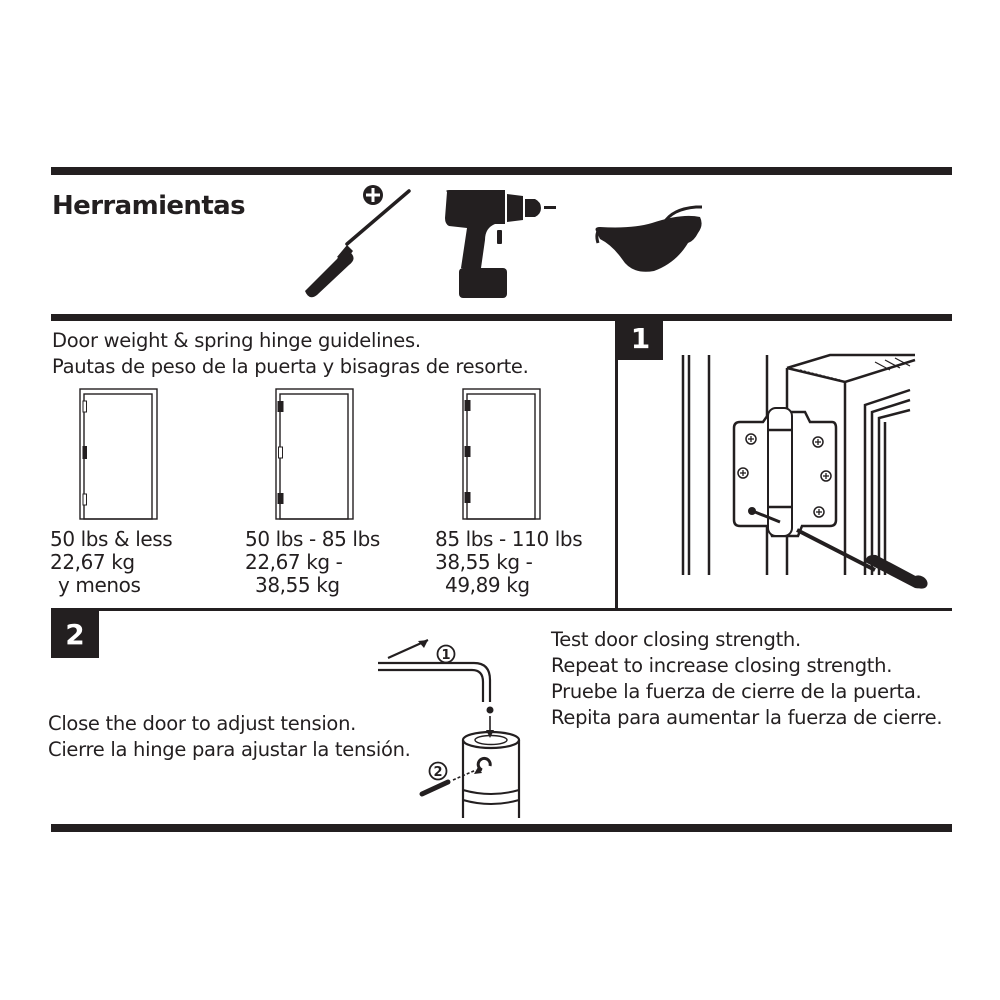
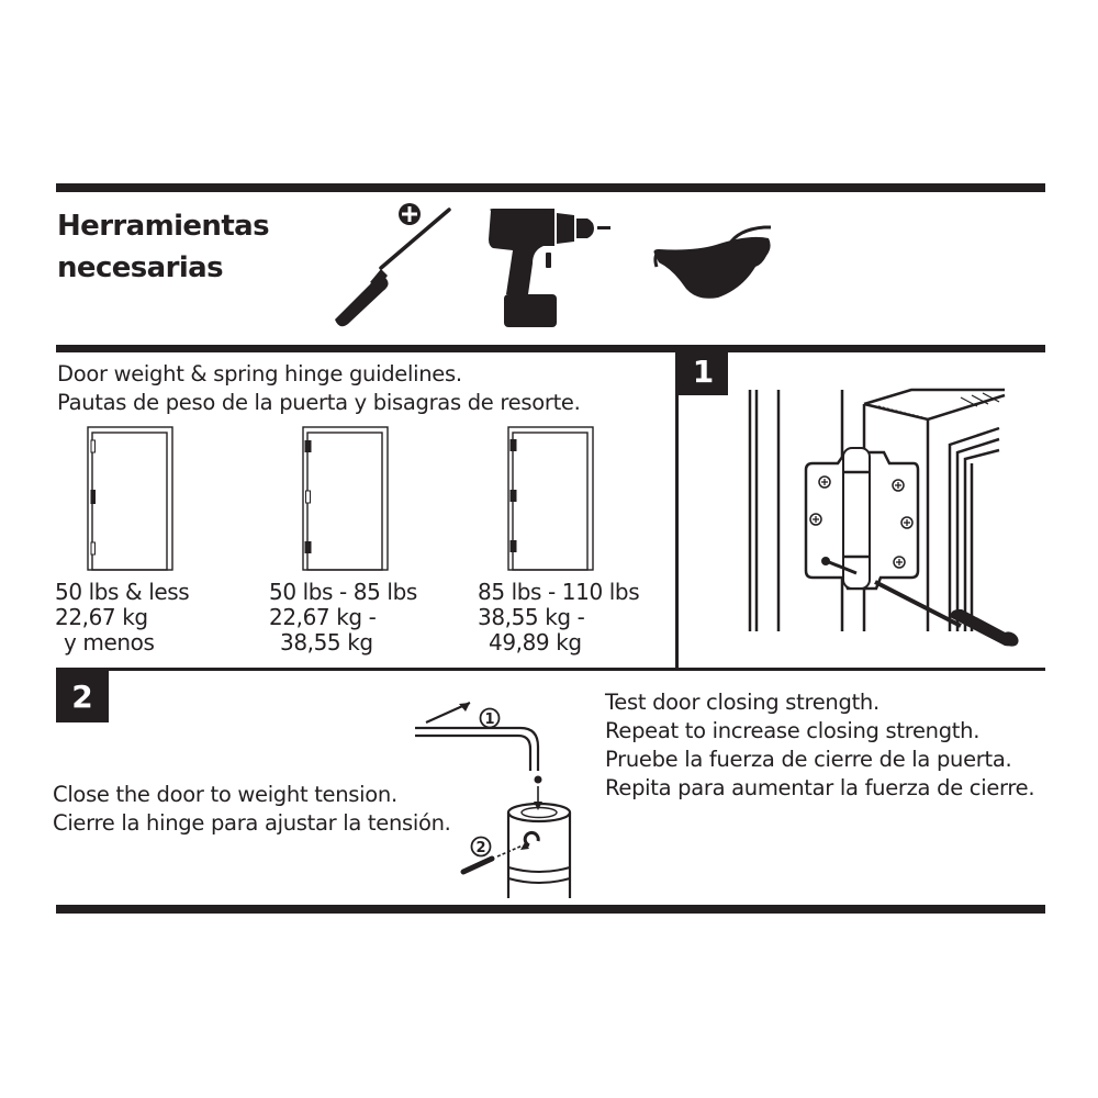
  Herramientas
+ necesarias
  Door weight & spring hinge guidelines.
  Pautas de peso de la puerta y bisagras de resorte.
  50 lbs & less
  22,67 kg
  y menos
  50 lbs - 85 lbs
  22,67 kg -
  38,55 kg
  85 lbs - 110 lbs
  38,55 kg -
  49,89 kg
  1
  2
- Close the door to adjust tension.
+ Close the door to weight tension.
  Cierre la hinge para ajustar la tensión.
  1
  2
  Test door closing strength.
  Repeat to increase closing strength.
  Pruebe la fuerza de cierre de la puerta.
  Repita para aumentar la fuerza de cierre.
